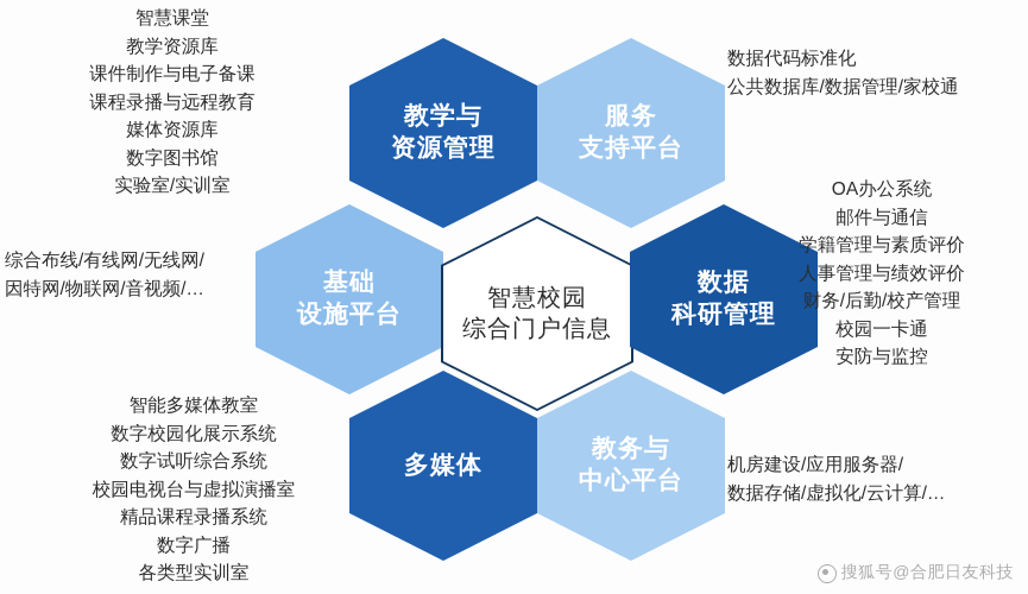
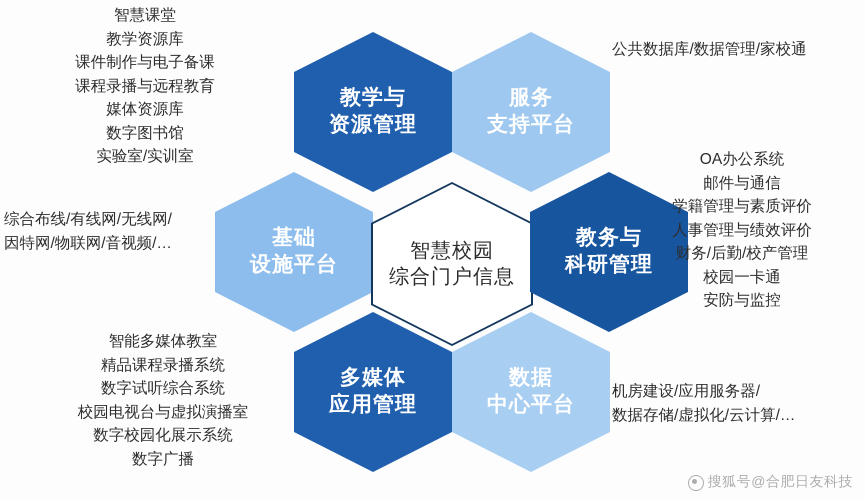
  教学与
  资源管理
  服务
  支持平台
  基础
  设施平台
  智慧校园
  综合门户信息
- 数据
+ 教务与
  科研管理
  多媒体
+ 应用管理
- 教务与
+ 数据
  中心平台
  智慧课堂
  教学资源库
  课件制作与电子备课
  课程录播与远程教育
  媒体资源库
  数字图书馆
  实验室/实训室
- 数据代码标准化
  公共数据库/数据管理/家校通
  综合布线/有线网/无线网/
  因特网/物联网/音视频/…
  OA办公系统
  邮件与通信
  学籍管理与素质评价
  人事管理与绩效评价
  财务/后勤/校产管理
  校园一卡通
  安防与监控
  智能多媒体教室
- 数字校园化展示系统
+ 精品课程录播系统
  数字试听综合系统
  校园电视台与虚拟演播室
- 精品课程录播系统
+ 数字校园化展示系统
  数字广播
- 各类型实训室
  机房建设/应用服务器/
  数据存储/虚拟化/云计算/…
  搜狐号@合肥日友科技
